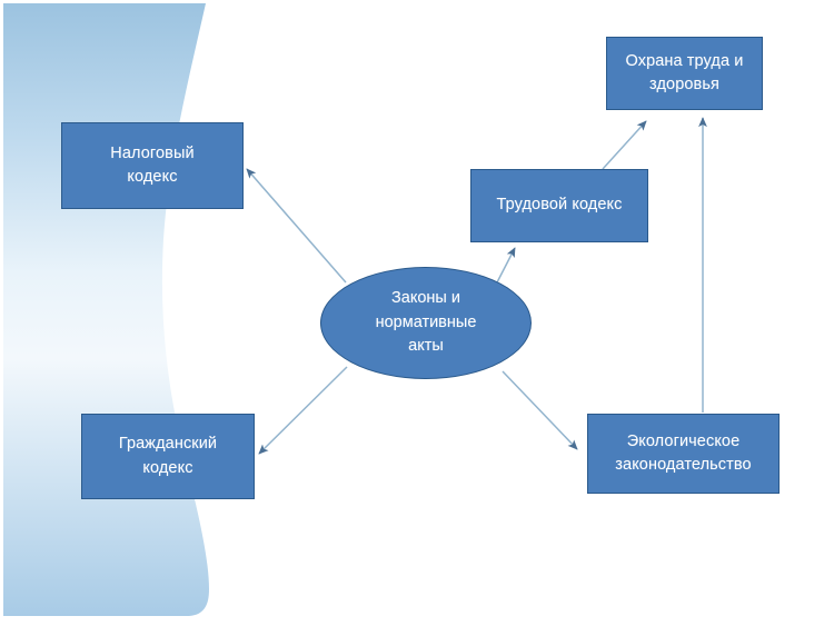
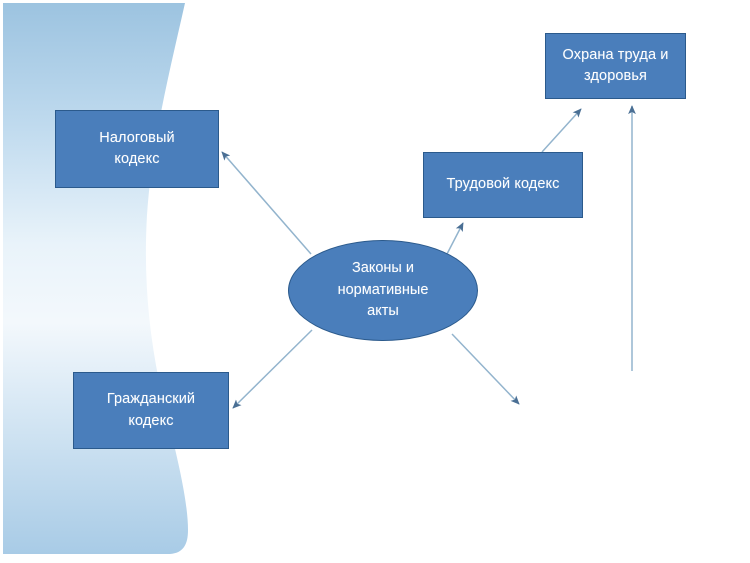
  Законы и
  нормативные
  акты
  Налоговый
  кодекс
  Гражданский
  кодекс
  Трудовой кодекс
  Охрана труда и
  здоровья
- Экологическое
- законодательство
